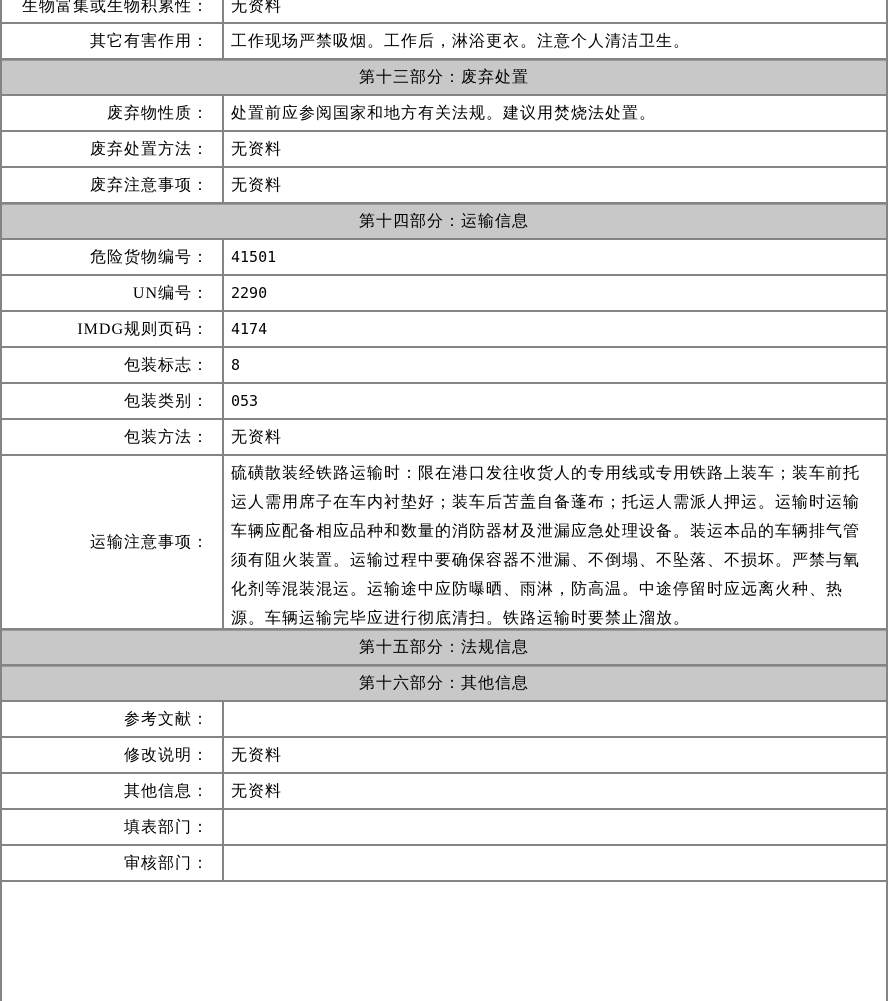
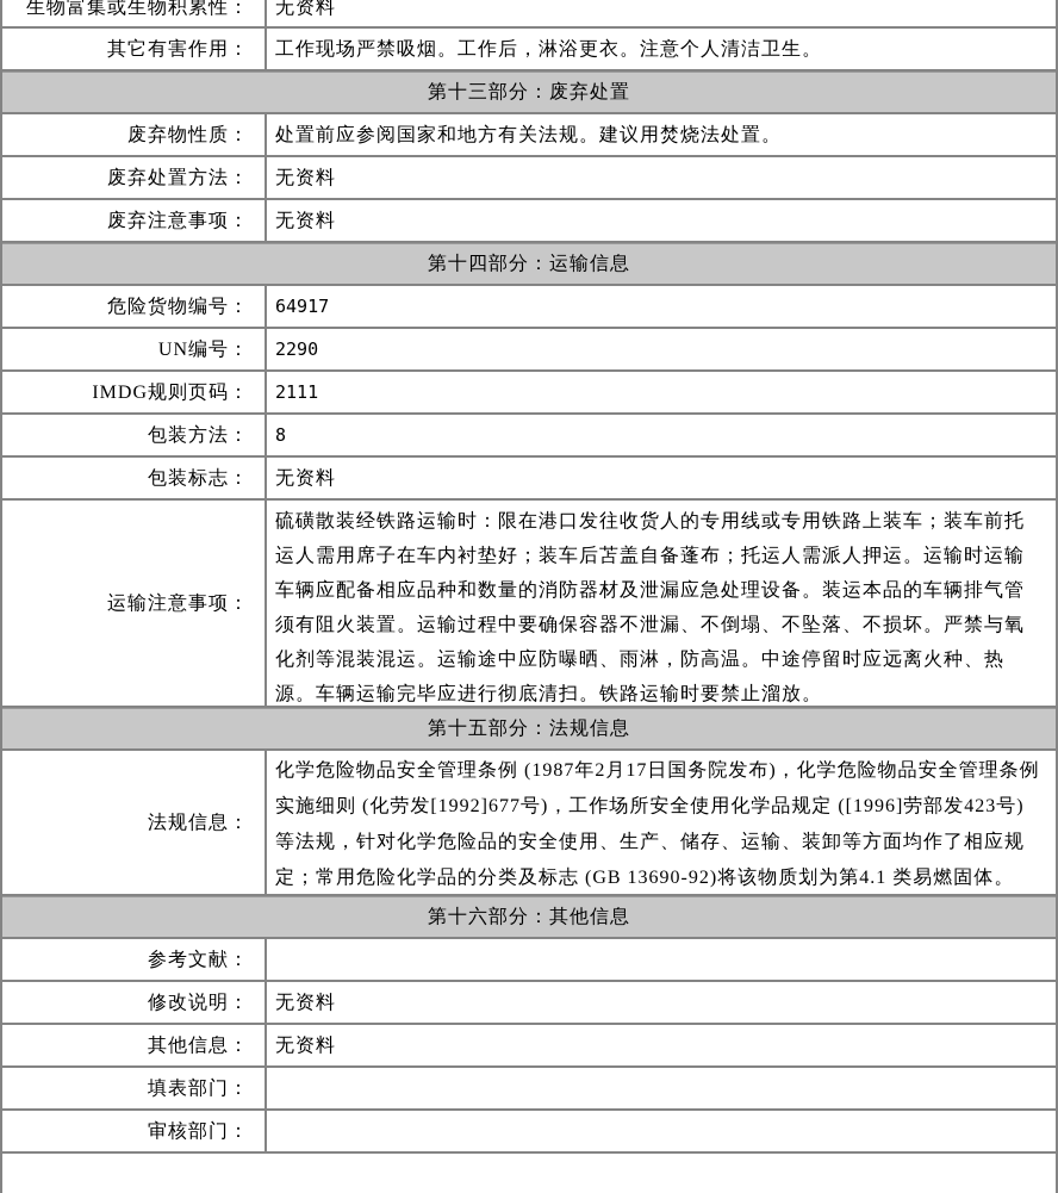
  生物富集或生物积累性：
  无资料
  其它有害作用：
  工作现场严禁吸烟。工作后，淋浴更衣。注意个人清洁卫生。
  第十三部分：废弃处置
  废弃物性质：
  处置前应参阅国家和地方有关法规。建议用焚烧法处置。
  废弃处置方法：
  无资料
  废弃注意事项：
  无资料
  第十四部分：运输信息
  危险货物编号：
- 41501
+ 64917
  UN编号：
  2290
  IMDG规则页码：
- 4174
+ 2111
- 包装标志：
+ 包装方法：
  8
- 包装类别：
- 053
- 包装方法：
+ 包装标志：
  无资料
  运输注意事项：
  硫磺散装经铁路运输时：限在港口发往收货人的专用线或专用铁路上装车；装车前托运人需用席子在车内衬垫好；装车后苫盖自备蓬布；托运人需派人押运。运输时运输车辆应配备相应品种和数量的消防器材及泄漏应急处理设备。装运本品的车辆排气管须有阻火装置。运输过程中要确保容器不泄漏、不倒塌、不坠落、不损坏。严禁与氧化剂等混装混运。运输途中应防曝晒、雨淋，防高温。中途停留时应远离火种、热源。车辆运输完毕应进行彻底清扫。铁路运输时要禁止溜放。
  第十五部分：法规信息
+ 法规信息：
+ 化学危险物品安全管理条例 (1987年2月17日国务院发布)，化学危险物品安全管理条例实施细则 (化劳发[1992]677号)，工作场所安全使用化学品规定 ([1996]劳部发423号)等法规，针对化学危险品的安全使用、生产、储存、运输、装卸等方面均作了相应规定；常用危险化学品的分类及标志 (GB 13690-92)将该物质划为第4.1 类易燃固体。
  第十六部分：其他信息
  参考文献：
  修改说明：
  无资料
  其他信息：
  无资料
  填表部门：
  审核部门：
